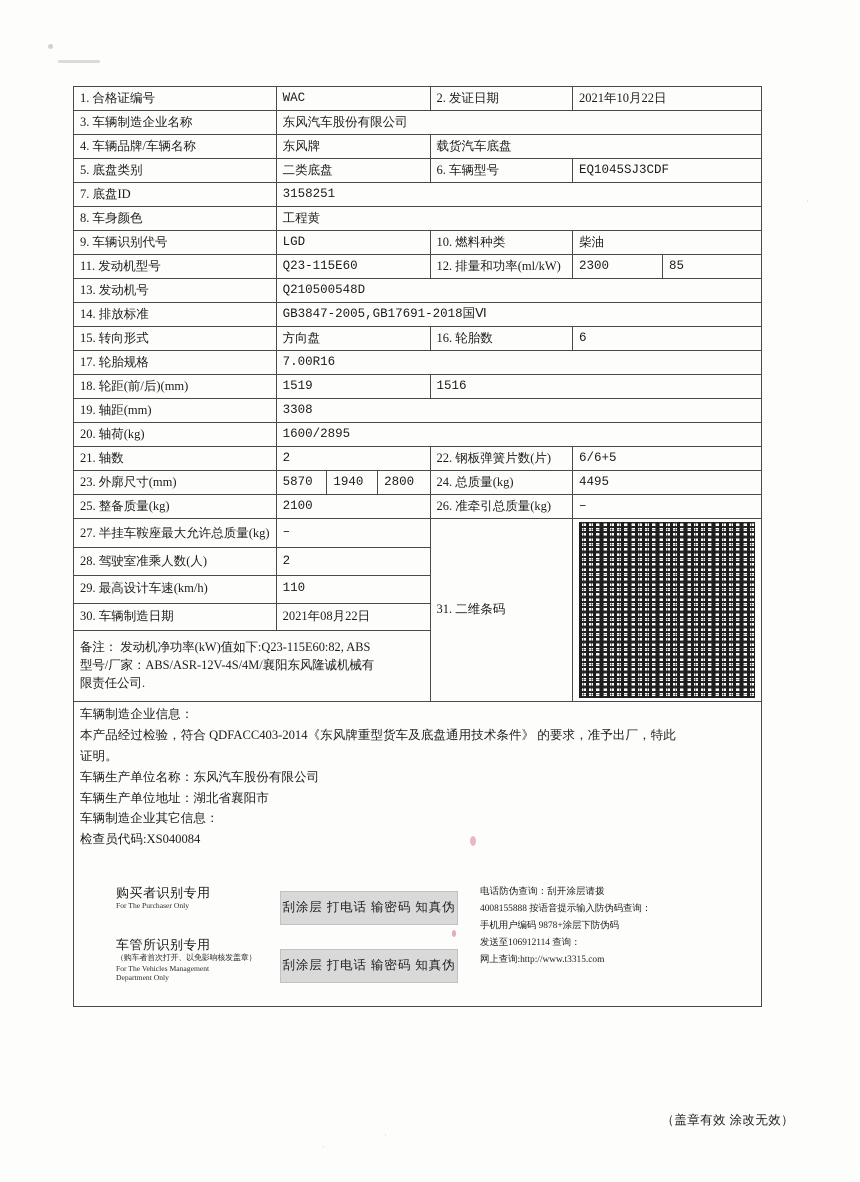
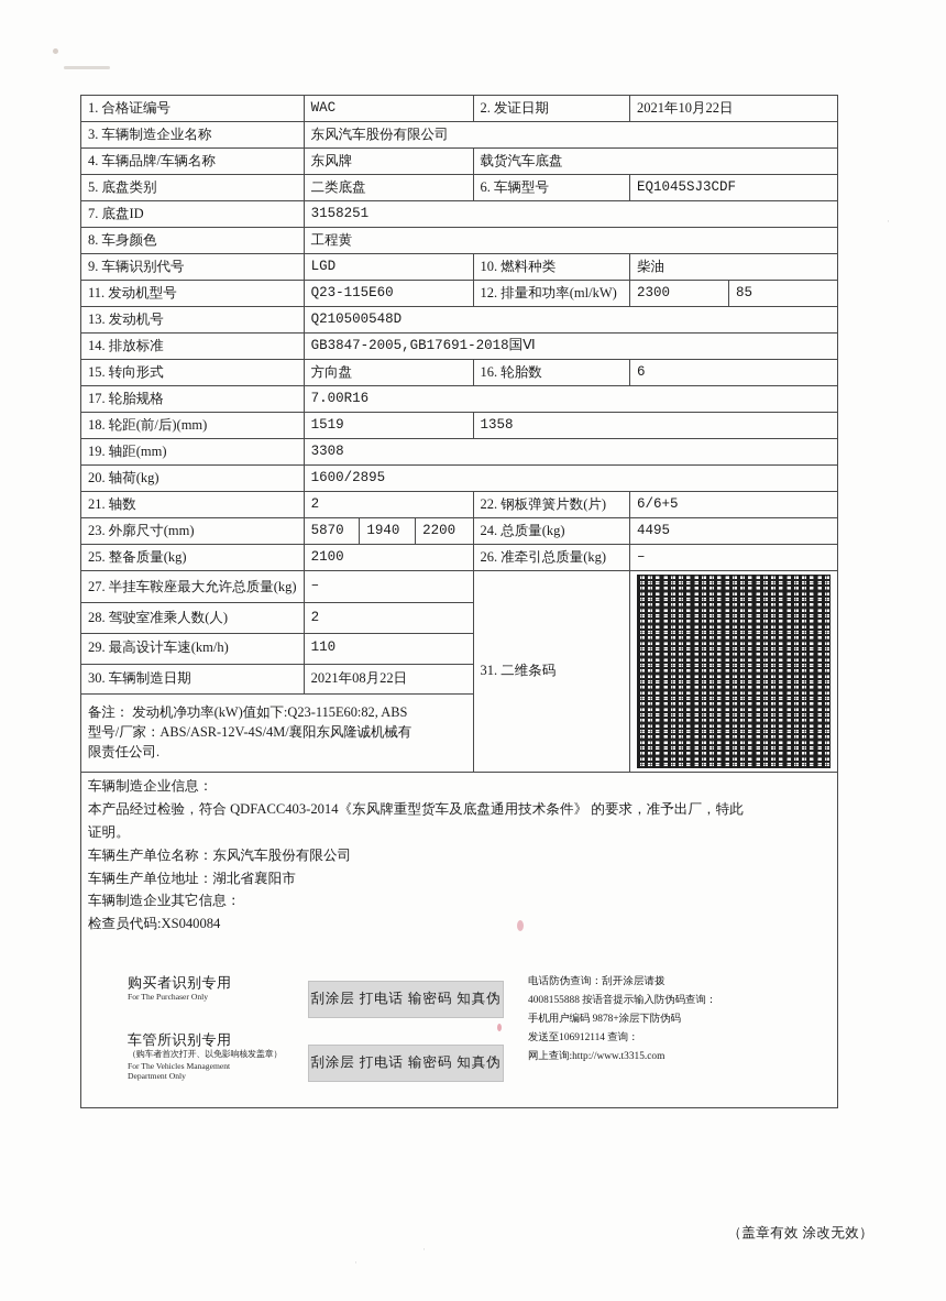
  ·
  ·
  ·
  1. 合格证编号	WAC	2. 发证日期	2021年10月22日
  3. 车辆制造企业名称	东风汽车股份有限公司
  4. 车辆品牌/车辆名称	东风牌	载货汽车底盘
  5. 底盘类别	二类底盘	6. 车辆型号	EQ1045SJ3CDF
  7. 底盘ID	3158251
  8. 车身颜色	工程黄
  9. 车辆识别代号	LGD	10. 燃料种类	柴油
  11. 发动机型号	Q23-115E60	12. 排量和功率(ml/kW)	2300	85
  13. 发动机号	Q210500548D
  14. 排放标准	GB3847-2005,GB17691-2018国Ⅵ
  15. 转向形式	方向盘	16. 轮胎数	6
  17. 轮胎规格	7.00R16
- 18. 轮距(前/后)(mm)	1519	1516
+ 18. 轮距(前/后)(mm)	1519	1358
  19. 轴距(mm)	3308
  20. 轴荷(kg)	1600/2895
  21. 轴数	2	22. 钢板弹簧片数(片)	6/6+5
- 23. 外廓尺寸(mm)	5870	1940	2800	24. 总质量(kg)	4495
+ 23. 外廓尺寸(mm)	5870	1940	2200	24. 总质量(kg)	4495
  25. 整备质量(kg)	2100	26. 准牵引总质量(kg)	–
  27. 半挂车鞍座最大允许总质量(kg)	–	31. 二维条码
  28. 驾驶室准乘人数(人)	2
  29. 最高设计车速(km/h)	110
  30. 车辆制造日期	2021年08月22日
  备注： 发动机净功率(kW)值如下:Q23-115E60:82, ABS 型号/厂家：ABS/ASR-12V-4S/4M/襄阳东风隆诚机械有 限责任公司.
  车辆制造企业信息： 本产品经过检验，符合 QDFACC403-2014《东风牌重型货车及底盘通用技术条件》 的要求，准予出厂，特此 证明。 车辆生产单位名称：东风汽车股份有限公司 车辆生产单位地址：湖北省襄阳市 车辆制造企业其它信息： 检查员代码:XS040084 购买者识别专用 For The Purchaser Only 刮涂层 打电话 输密码 知真伪 车管所识别专用 （购车者首次打开、以免影响核发盖章） For The Vehicles Management Department Only 刮涂层 打电话 输密码 知真伪 电话防伪查询：刮开涂层请拨 4008155888 按语音提示输入防伪码查询： 手机用户编码 9878+涂层下防伪码 发送至106912114 查询： 网上查询:http://www.t3315.com
  （盖章有效 涂改无效）
